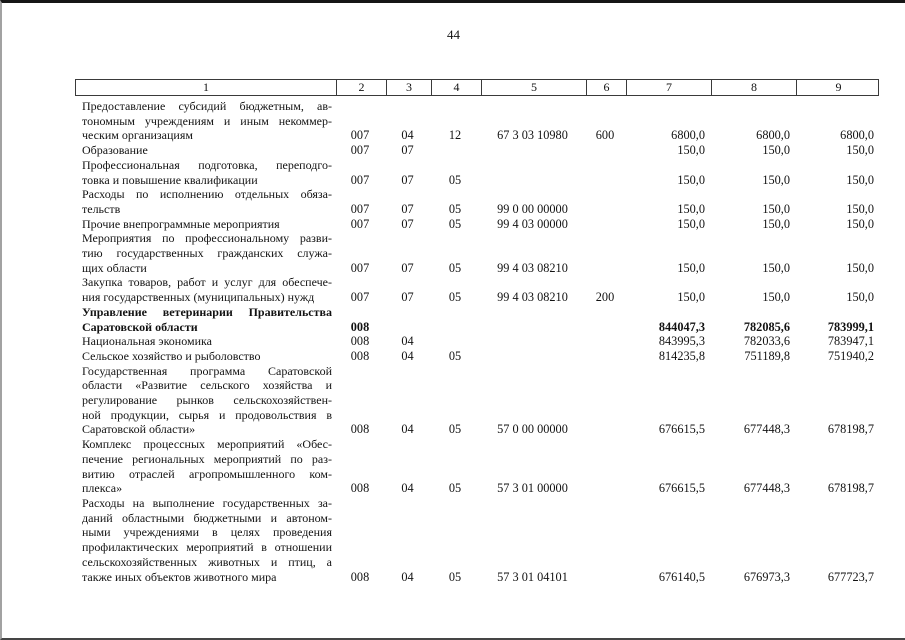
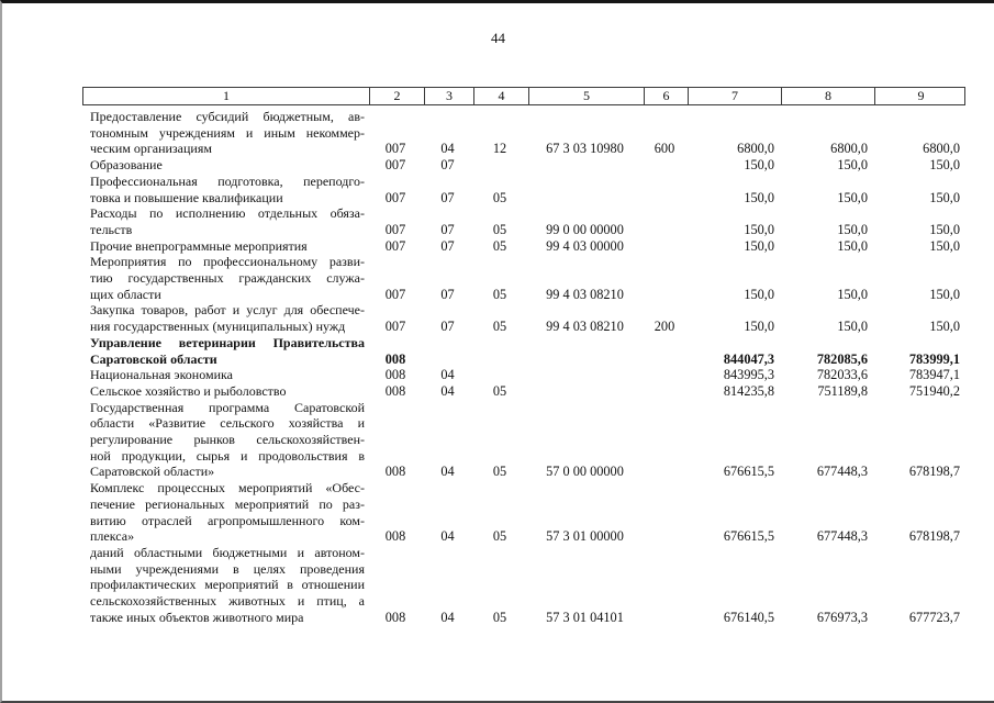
  44
  1
  2
  3
  4
  5
  6
  7
  8
  9
  Предоставление субсидий бюджетным, ав-
  тономным учреждениям и иным некоммер-
  ческим организациям
  007
  04
  12
  67 3 03 10980
  600
  6800,0
  6800,0
  6800,0
  Образование
  007
  07
  150,0
  150,0
  150,0
  Профессиональная подготовка, переподго-
  товка и повышение квалификации
  007
  07
  05
  150,0
  150,0
  150,0
  Расходы по исполнению отдельных обяза-
  тельств
  007
  07
  05
  99 0 00 00000
  150,0
  150,0
  150,0
  Прочие внепрограммные мероприятия
  007
  07
  05
  99 4 03 00000
  150,0
  150,0
  150,0
  Мероприятия по профессиональному разви-
  тию государственных гражданских служа-
  щих области
  007
  07
  05
  99 4 03 08210
  150,0
  150,0
  150,0
  Закупка товаров, работ и услуг для обеспече-
  ния государственных (муниципальных) нужд
  007
  07
  05
  99 4 03 08210
  200
  150,0
  150,0
  150,0
  Управление ветеринарии Правительства
  Саратовской области
  008
  844047,3
  782085,6
  783999,1
  Национальная экономика
  008
  04
  843995,3
  782033,6
  783947,1
  Сельское хозяйство и рыболовство
  008
  04
  05
  814235,8
  751189,8
  751940,2
  Государственная программа Саратовской
  области «Развитие сельского хозяйства и
  регулирование рынков сельскохозяйствен-
  ной продукции, сырья и продовольствия в
  Саратовской области»
  008
  04
  05
  57 0 00 00000
  676615,5
  677448,3
  678198,7
  Комплекс процессных мероприятий «Обес-
  печение региональных мероприятий по раз-
  витию отраслей агропромышленного ком-
  плекса»
  008
  04
  05
  57 3 01 00000
  676615,5
  677448,3
  678198,7
- Расходы на выполнение государственных за-
  даний областными бюджетными и автоном-
  ными учреждениями в целях проведения
  профилактических мероприятий в отношении
  сельскохозяйственных животных и птиц, а
  также иных объектов животного мира
  008
  04
  05
  57 3 01 04101
  676140,5
  676973,3
  677723,7
